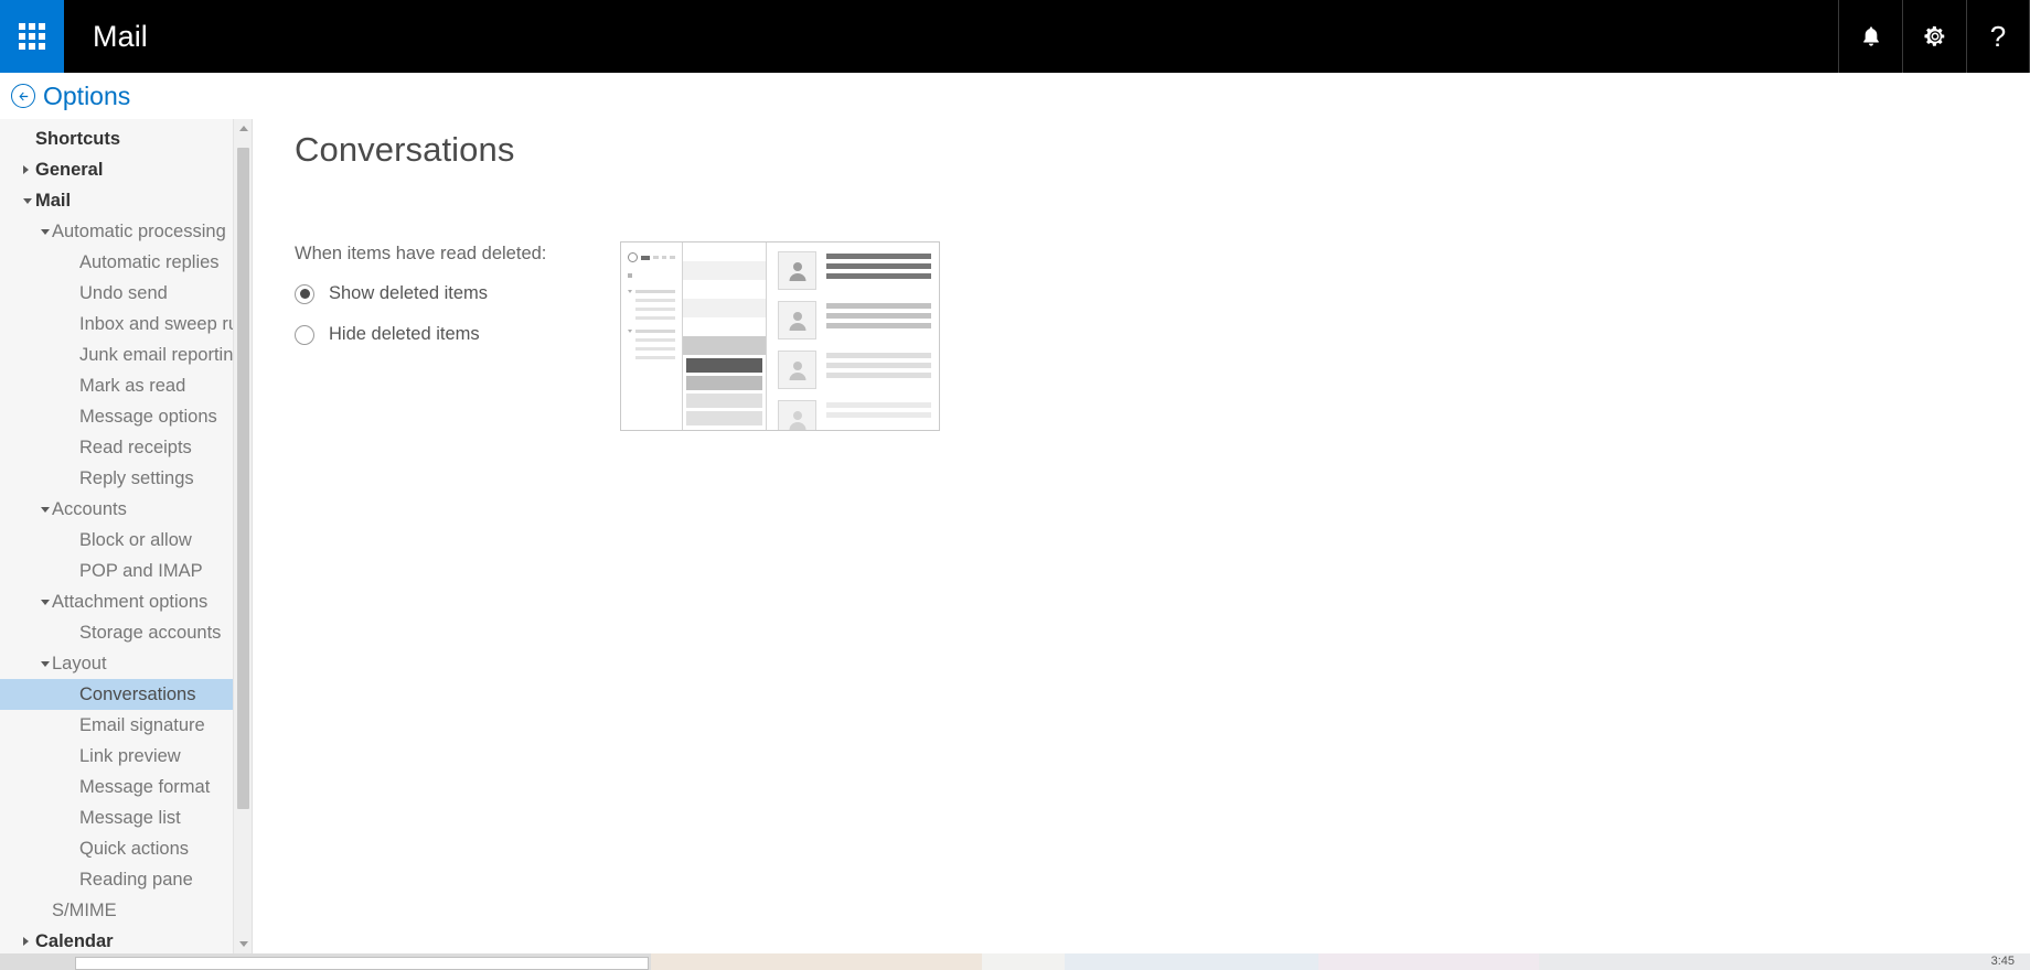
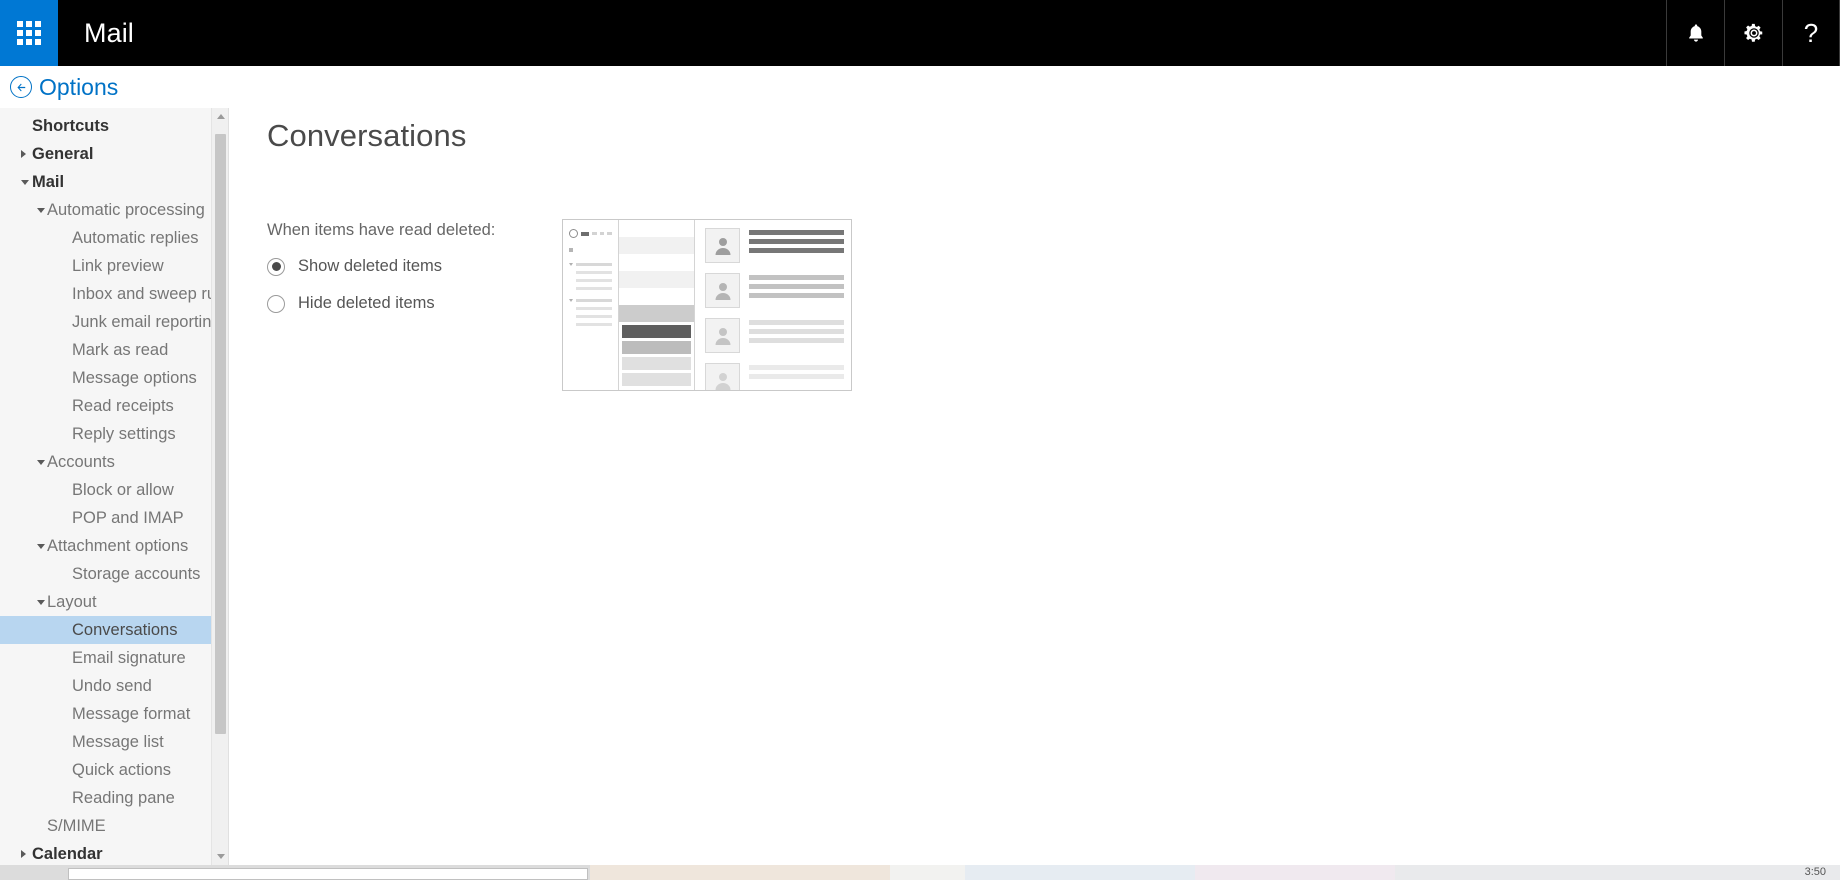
  Mail
  ?
  Options
  Shortcuts
  General
  Mail
  Automatic processing
  Automatic replies
- Undo send
+ Link preview
  Inbox and sweep r
  Junk email reportin
  Mark as read
  Message options
  Read receipts
  Reply settings
  Accounts
  Block or allow
  POP and IMAP
  Attachment options
  Storage accounts
  Layout
  Conversations
  Email signature
- Link preview
+ Undo send
  Message format
  Message list
  Quick actions
  Reading pane
  S/MIME
  Calendar
  Conversations
  When items have read deleted:
  Show deleted items
  Hide deleted items
- 3:45
+ 3:50
